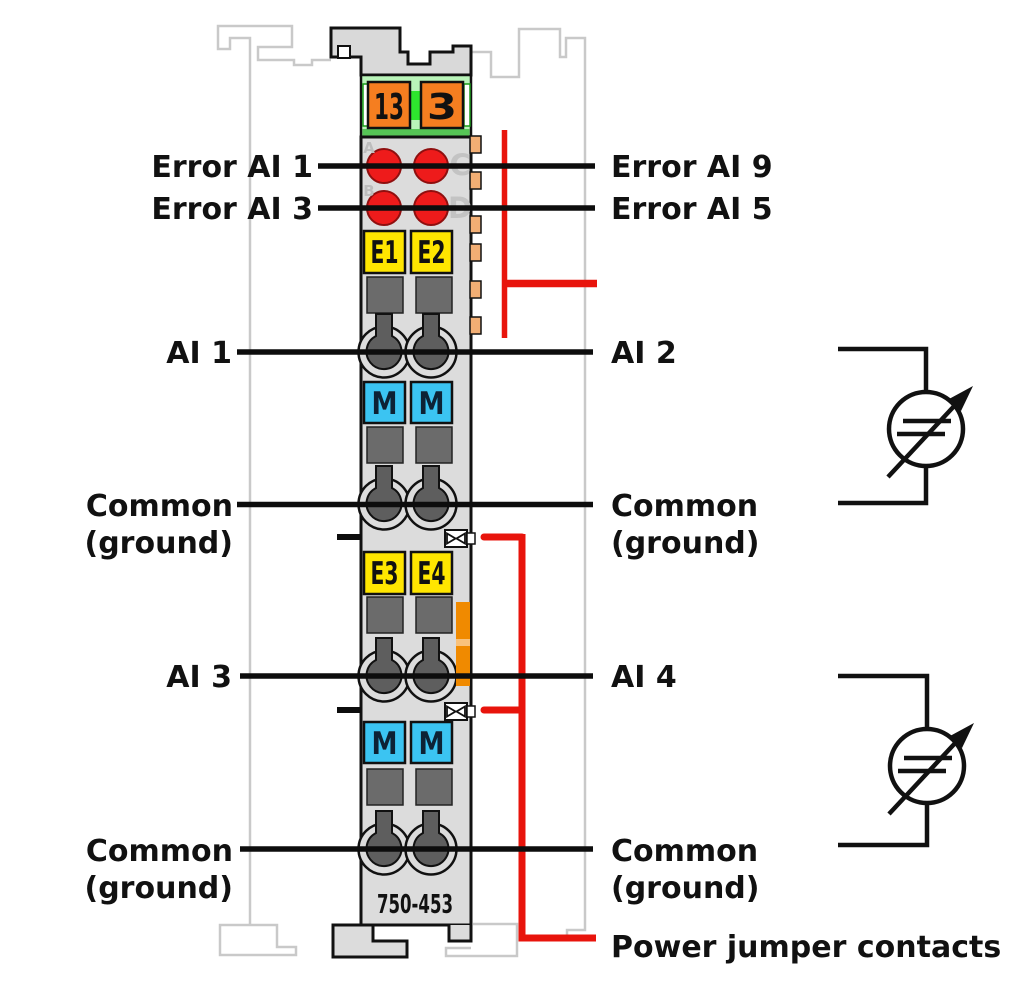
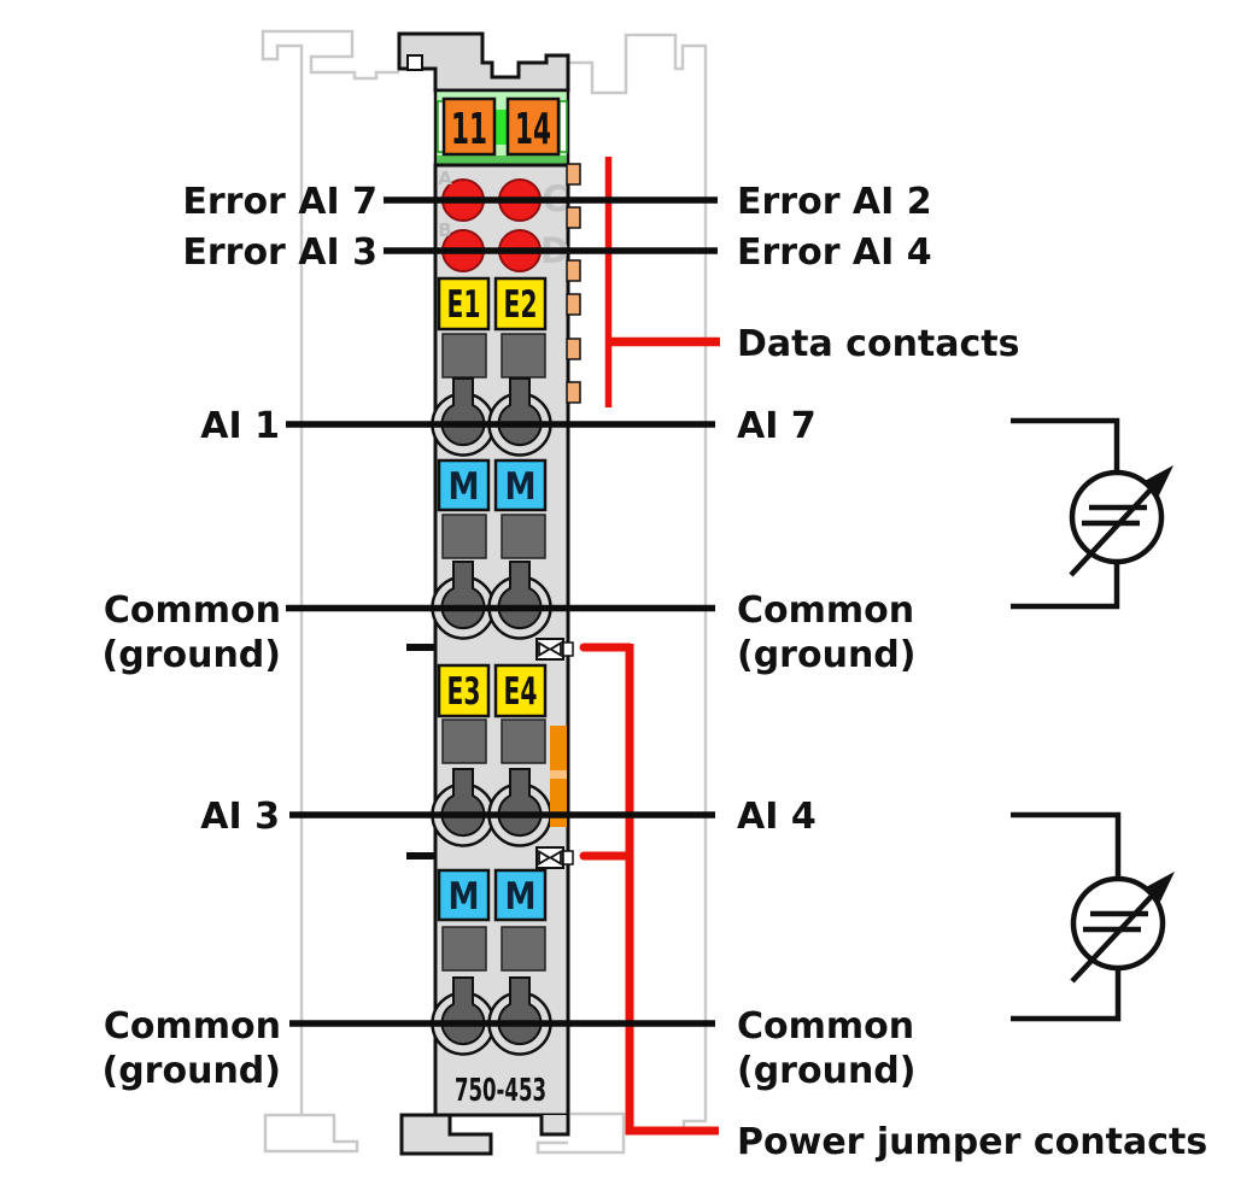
- 13
+ 11
- 3
+ 14
  A
  B
  E1
  E2
  M
  M
  M
  M
  E3
  E4
  750-453
- Error AI 1
+ Error AI 7
  Error AI 3
  AI 1
  Common
  (ground)
  AI 3
  Common
  (ground)
- Error AI 9
+ Error AI 2
- Error AI 5
+ Error AI 4
+ Data contacts
- AI 2
+ AI 7
  Common
  (ground)
  AI 4
  Common
  (ground)
  Power jumper contacts
